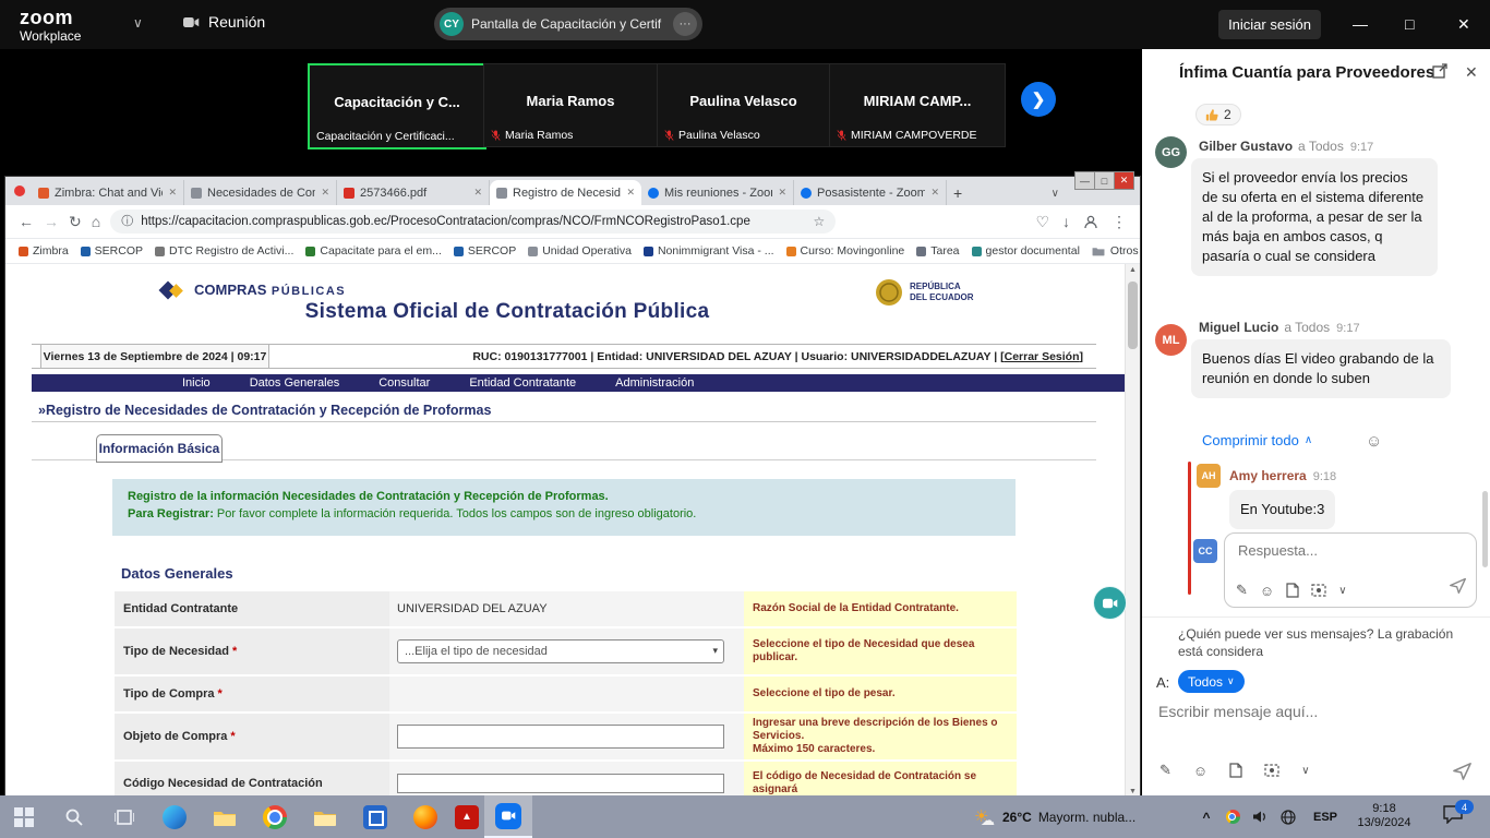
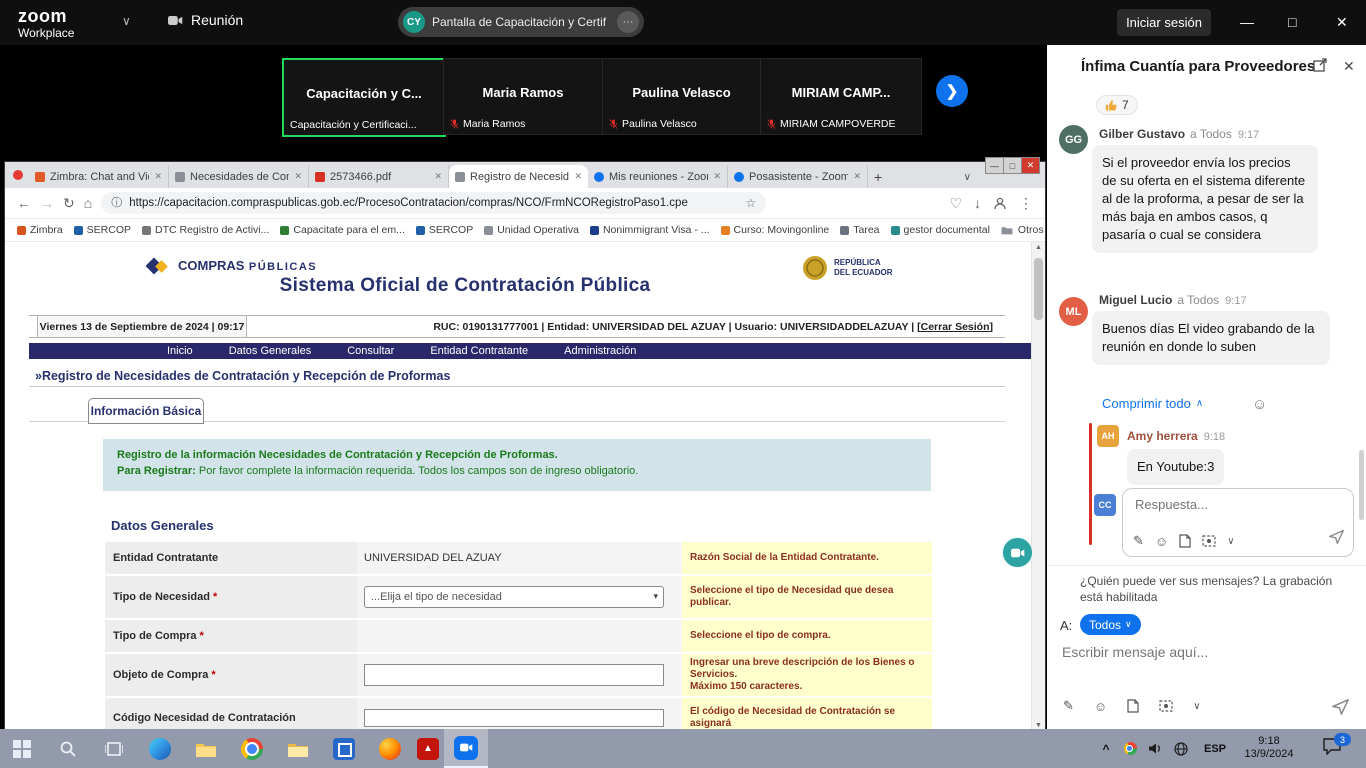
  zoom
  Workplace
  ∨
  Reunión
  CY
  Pantalla de Capacitación y Certif
  ···
  Iniciar sesión
  —
  □
  ✕
  Capacitación y C...
  Capacitación y Certificaci...
  Maria Ramos
  Maria Ramos
  Paulina Velasco
  Paulina Velasco
  MIRIAM CAMP...
  MIRIAM CAMPOVERDE
  ❯
  Zimbra: Chat and Vi
  ✕
  ✕
  2573466.pdf
  ✕
  Registro de Necesid
  ✕
  Mis reuniones - Zoo
  ✕
  Posasistente - Zoom
  ✕
  +
  ∨
  ←
  →
  ↻
  ⌂
  ⓘ
  https://capacitacion.compraspublicas.gob.ec/ProcesoContratacion/compras/NCO/FrmNCORegistroPaso1.cpe
  ☆
  ♡
  ↓
  ⋮
  Zimbra
  SERCOP
  DTC Registro de Activi...
  Capacitate para el em...
  SERCOP
  Unidad Operativa
  Nonimmigrant Visa - ...
  Curso: Movingonline
  Tarea
  gestor documental
  COMPRAS PÚBLICAS
  Sistema Oficial de Contratación Pública
  REPÚBLICA
  DEL ECUADOR
  Viernes 13 de Septiembre de 2024 | 09:17
  RUC: 0190131777001 | Entidad: UNIVERSIDAD DEL AZUAY | Usuario: UNIVERSIDADDELAZUAY | [
  Cerrar Sesión
  ]
  Inicio
  Datos Generales
  Consultar
  Entidad Contratante
  Administración
  »Registro de Necesidades de Contratación y Recepción de Proformas
  Información Básica
  Registro de la información Necesidades de Contratación y Recepción de Proformas.
  Para Registrar: Por favor complete la información requerida. Todos los campos son de ingreso obligatorio.
  Datos Generales
  Entidad Contratante
  UNIVERSIDAD DEL AZUAY
  Razón Social de la Entidad Contratante.
  Tipo de Necesidad
  *
  ...Elija el tipo de necesidad
  ▾
  Seleccione el tipo de Necesidad que desea publicar.
  Tipo de Compra
  *
- Seleccione el tipo de pesar.
+ Seleccione el tipo de compra.
  Objeto de Compra
  *
  Ingresar una breve descripción de los Bienes o Servicios.
  Máximo 150 caracteres.
  Código Necesidad de Contratación
  El código de Necesidad de Contratación se asignará
  —
  □
  ✕
  Ínfima Cuantía para Proveedores
  ✕
- 2
+ 7
  GG
  Gilber Gustavo a Todos 9:17
  Si el proveedor envía los precios de su oferta en el sistema diferente al de la proforma, a pesar de ser la más baja en ambos casos, q pasaría o cual se considera
  Miguel Lucio a Todos 9:17
  ML
  Buenos días El video grabando de la reunión en donde lo suben
  Comprimir todo
  ∧
  ☺
  AH
  Amy herrera 9:18
  En Youtube:3
  CC
  Respuesta...
  ✎
  ☺
  ∨
- ¿Quién puede ver sus mensajes? La grabación está considera
+ ¿Quién puede ver sus mensajes? La grabación está habilitada
  A:
  Todos
  ∨
  Escribir mensaje aquí...
  ✎
  ☺
  ∨
  ▲
- ☀
- ☁
- 26°C
- Mayorm. nubla...
  ^
  ESP
  9:18
  13/9/2024
- 4
+ 3
